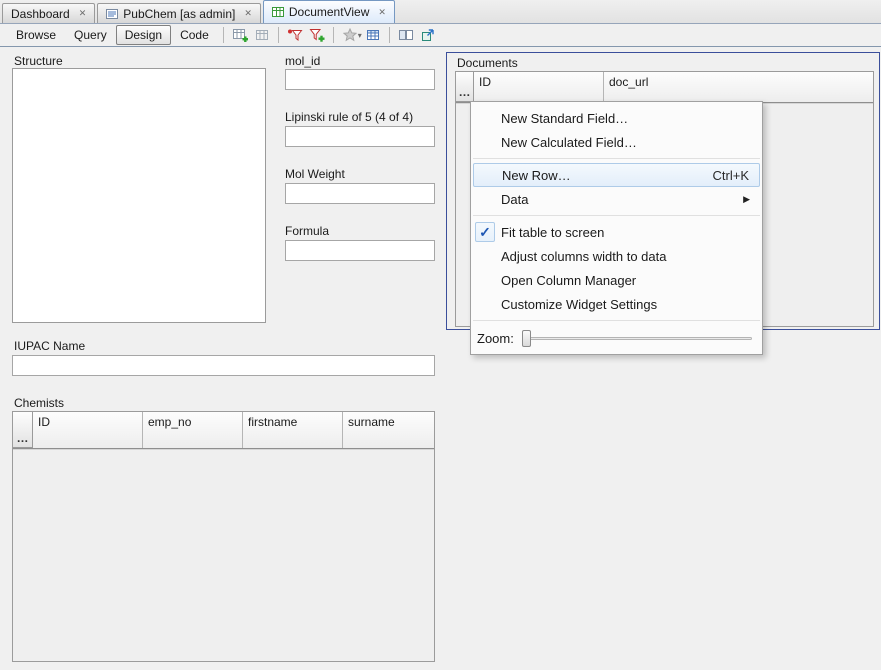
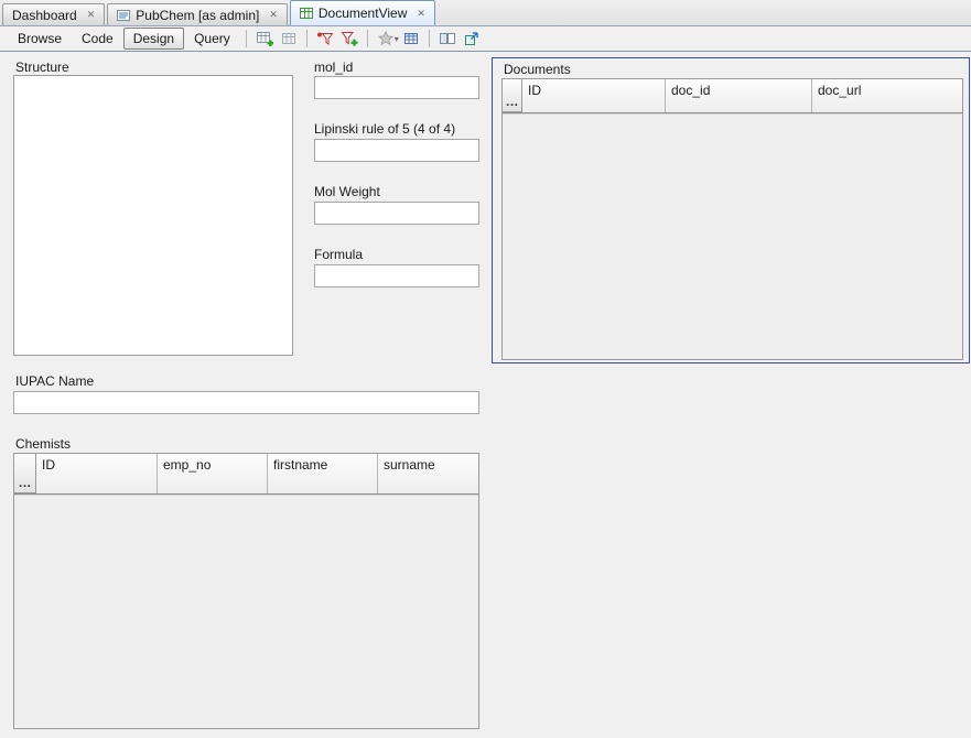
  Dashboard
  ✕
  PubChem [as admin]
  ✕
  DocumentView
  ✕
  Browse
- Query
+ Code
  Design
- Code
+ Query
  ▾
  Structure
  mol_id
  Lipinski rule of 5 (4 of 4)
  Mol Weight
  Formula
  IUPAC Name
  Chemists
  …
  ID
  emp_no
  firstname
  surname
  Documents
  …
  ID
+ doc_id
  doc_url
- New Standard Field…
- New Calculated Field…
- New Row…
- Ctrl+K
- Data
- ▶
- ✓
- Fit table to screen
- Adjust columns width to data
- Open Column Manager
- Customize Widget Settings
- Zoom:
